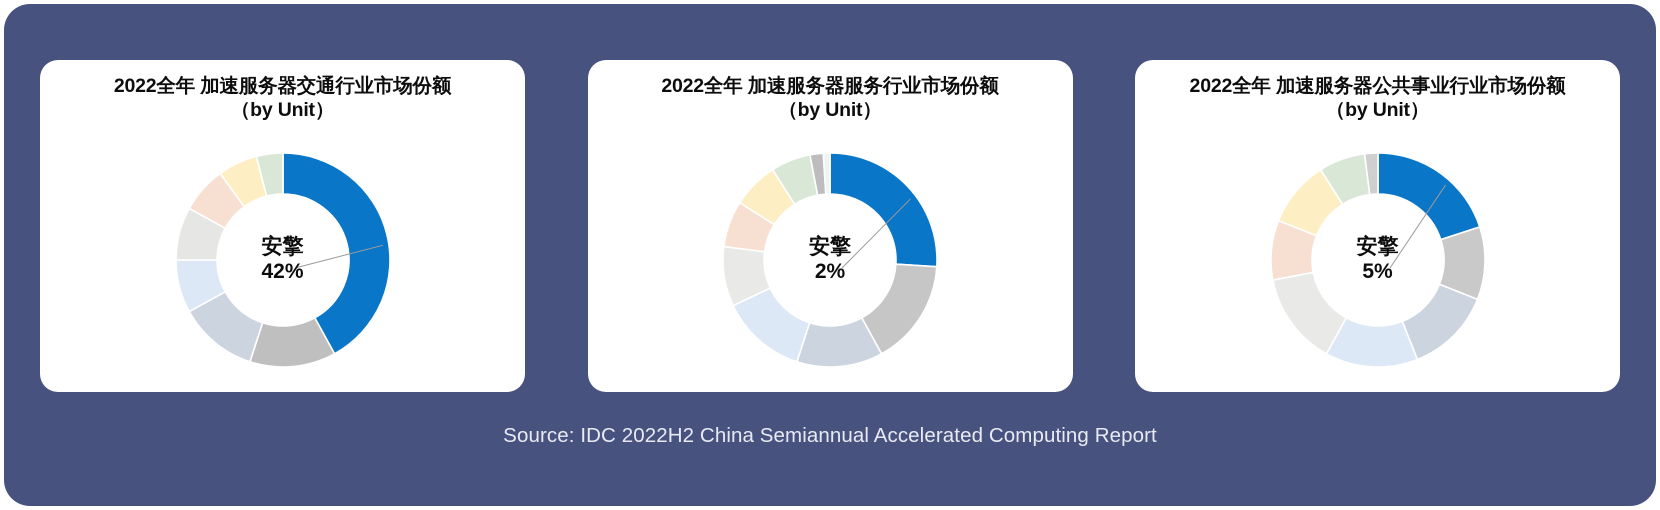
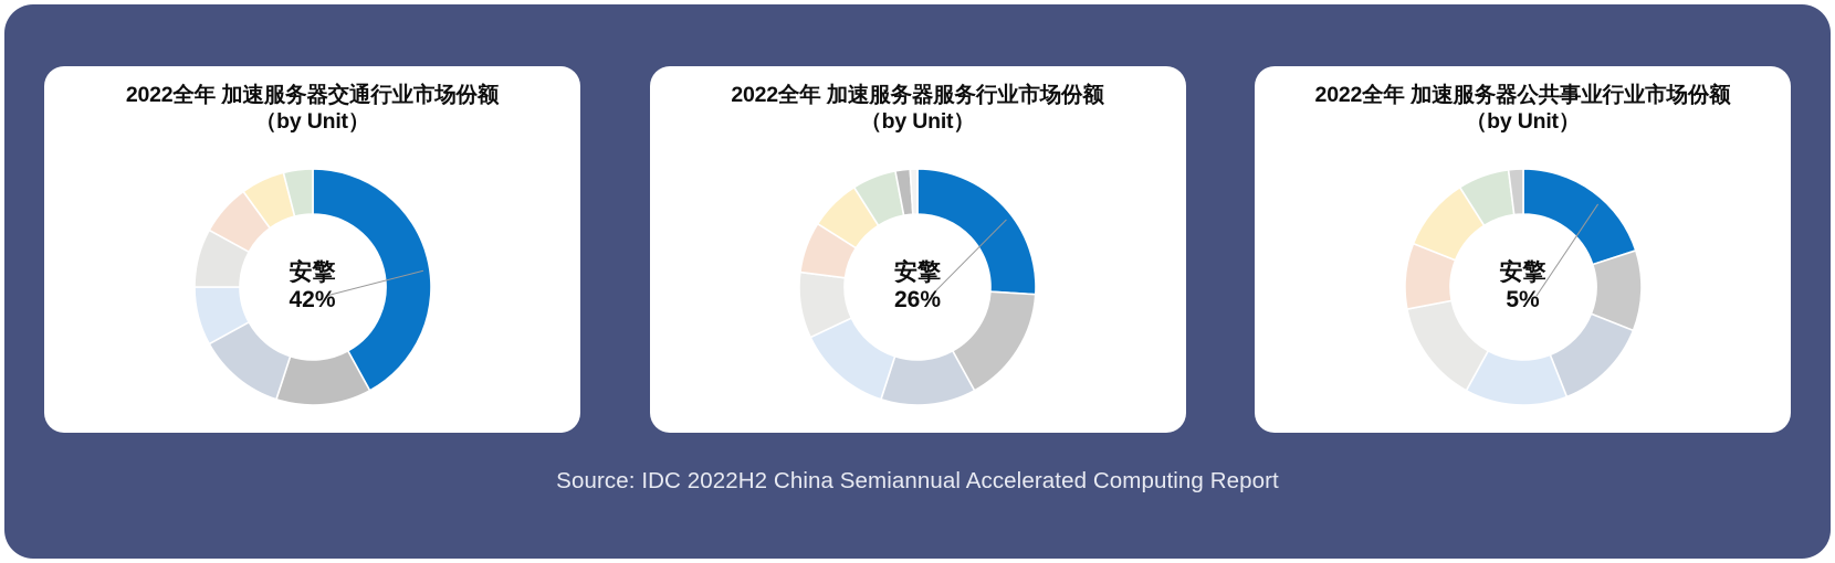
  2022全年 加速服务器交通行业市场份额
  （by Unit）
  安擎
  42%
  2022全年 加速服务器服务行业市场份额
  （by Unit）
  安擎
- 2%
+ 26%
  2022全年 加速服务器公共事业行业市场份额
  （by Unit）
  安擎
  5%
  Source: IDC 2022H2 China Semiannual Accelerated Computing Report
